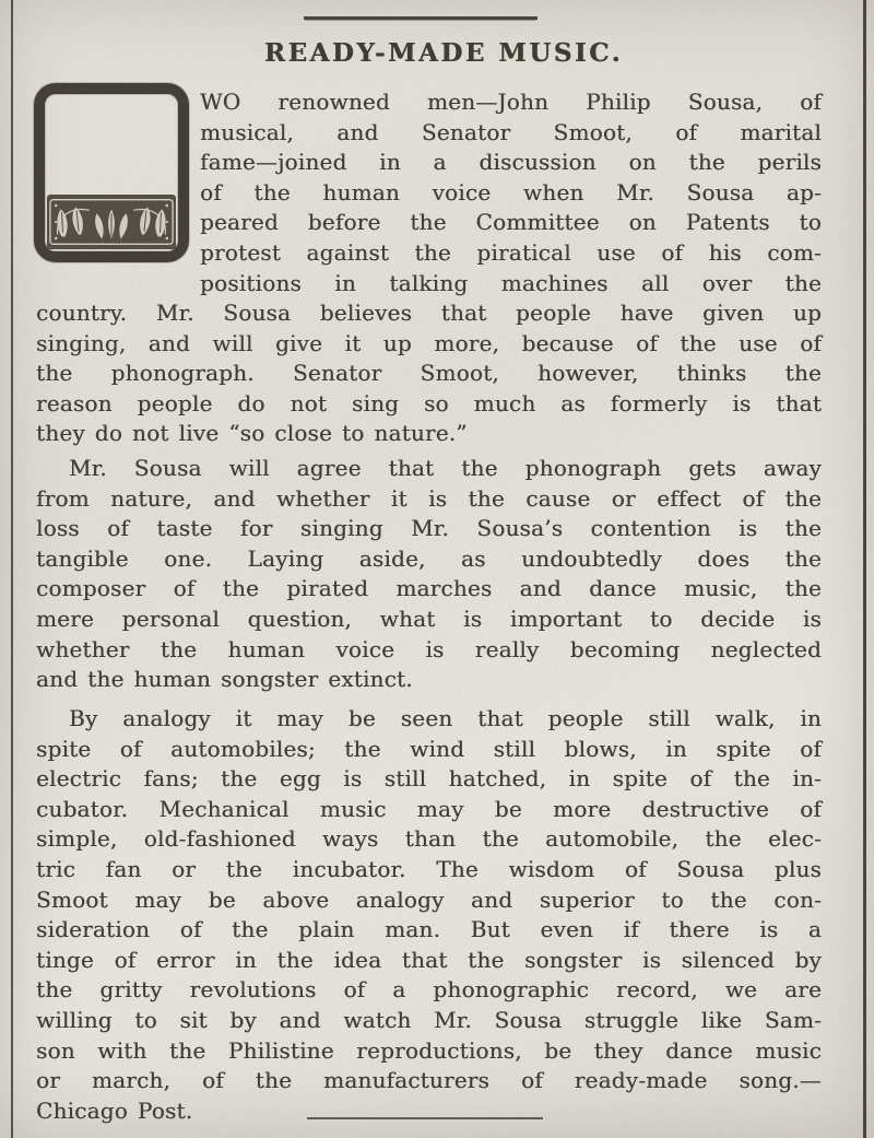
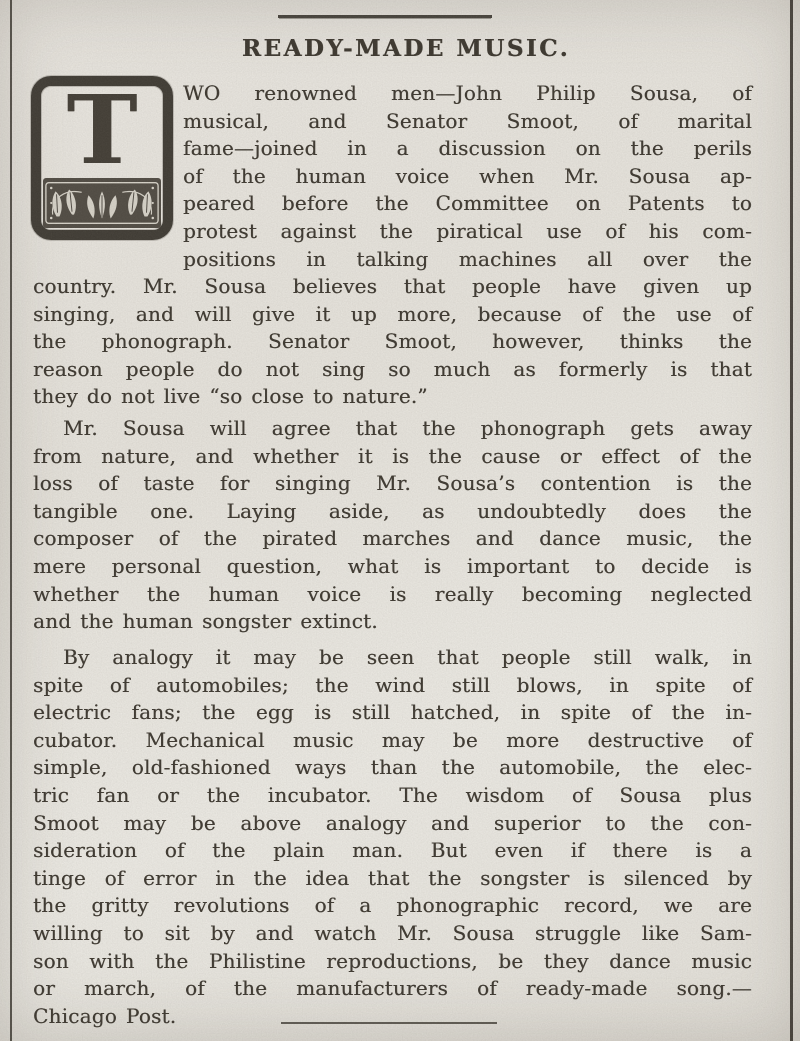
  READY-MADE MUSIC.
+ T
  WO renowned men—John Philip Sousa, of
  musical, and Senator Smoot, of marital
  fame—joined in a discussion on the perils
  of the human voice when Mr. Sousa ap-
  peared before the Committee on Patents to
  protest against the piratical use of his com-
  positions in talking machines all over the
  country. Mr. Sousa believes that people have given up
  singing, and will give it up more, because of the use of
  the phonograph. Senator Smoot, however, thinks the
  reason people do not sing so much as formerly is that
  they do not live “so close to nature.”
  Mr. Sousa will agree that the phonograph gets away
  from nature, and whether it is the cause or effect of the
  loss of taste for singing Mr. Sousa’s contention is the
  tangible one. Laying aside, as undoubtedly does the
  composer of the pirated marches and dance music, the
  mere personal question, what is important to decide is
  whether the human voice is really becoming neglected
  and the human songster extinct.
  By analogy it may be seen that people still walk, in
  spite of automobiles; the wind still blows, in spite of
  electric fans; the egg is still hatched, in spite of the in-
  cubator. Mechanical music may be more destructive of
  simple, old-fashioned ways than the automobile, the elec-
  tric fan or the incubator. The wisdom of Sousa plus
  Smoot may be above analogy and superior to the con-
  sideration of the plain man. But even if there is a
  tinge of error in the idea that the songster is silenced by
  the gritty revolutions of a phonographic record, we are
  willing to sit by and watch Mr. Sousa struggle like Sam-
  son with the Philistine reproductions, be they dance music
  or march, of the manufacturers of ready-made song.—
  Chicago Post.
